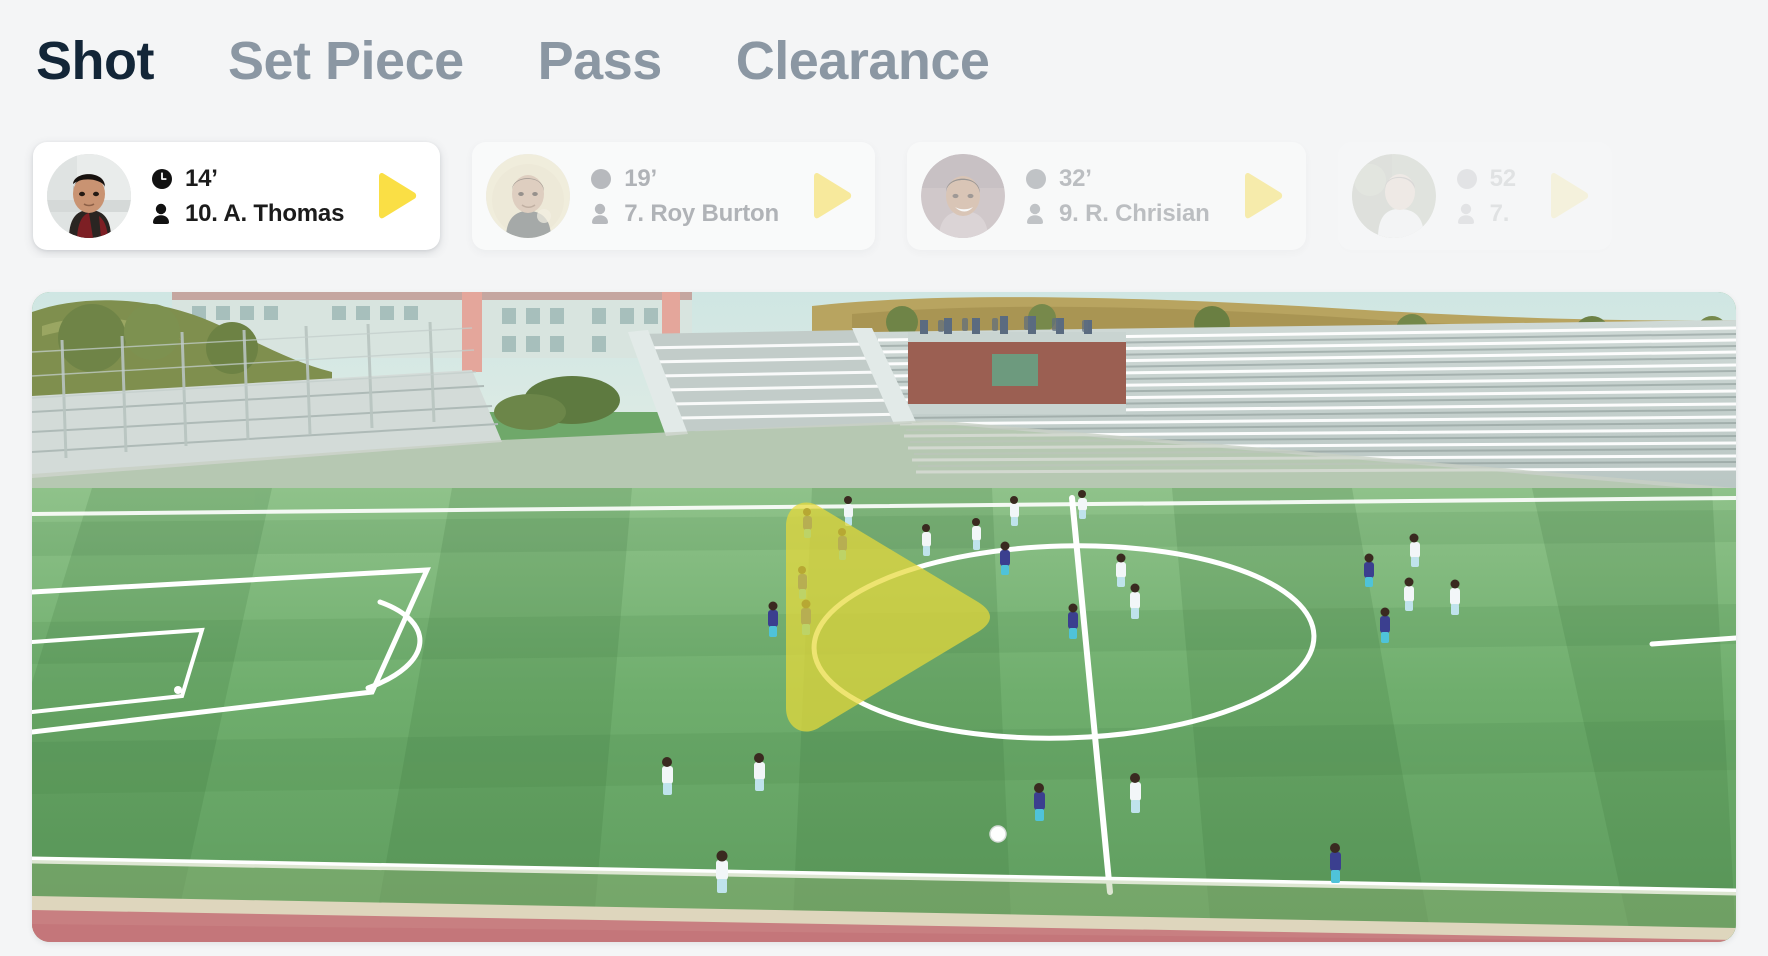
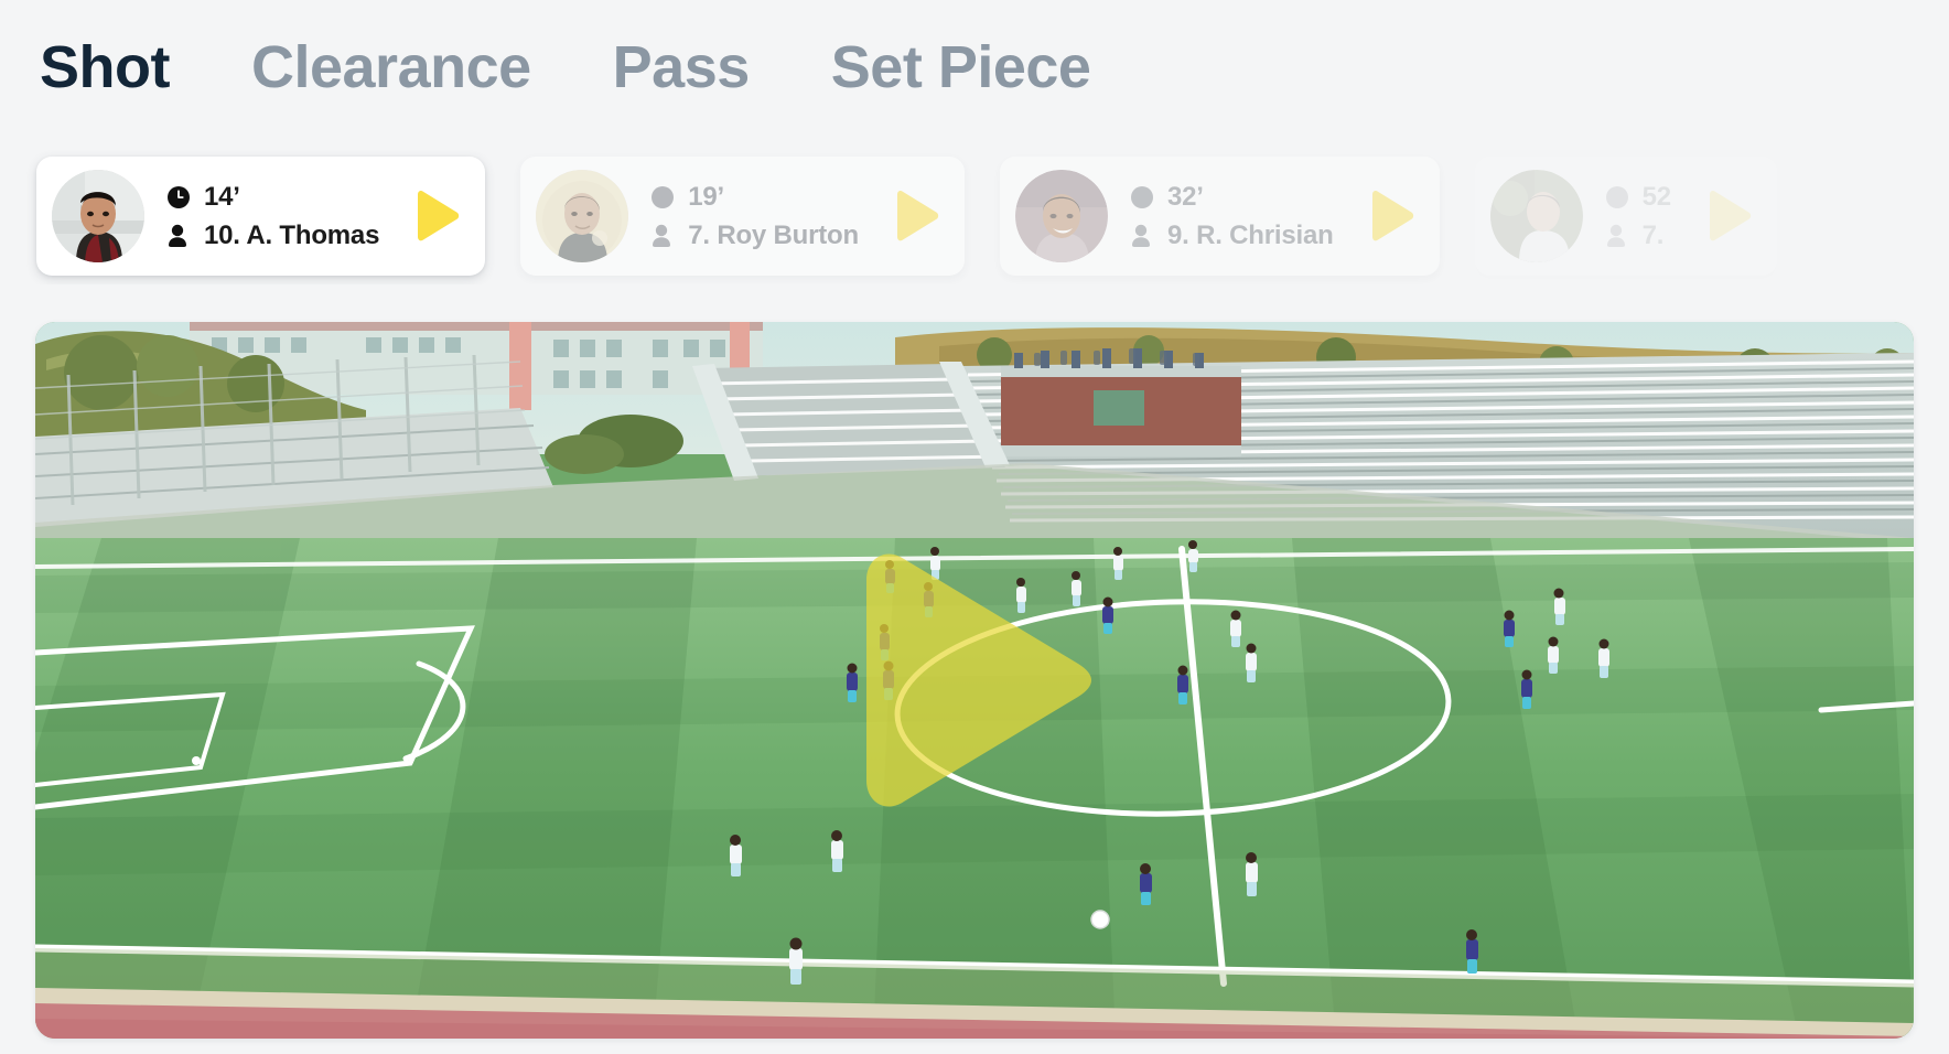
  Shot
- Set Piece
+ Clearance
  Pass
- Clearance
+ Set Piece
  14’
  10. A. Thomas
  19’
  7. Roy Burton
  32’
  9. R. Chrisian
